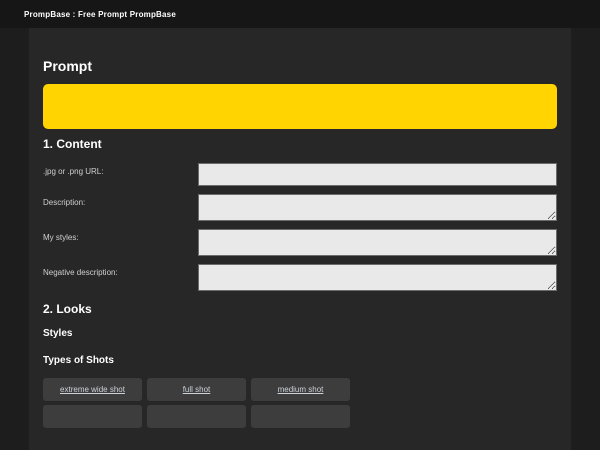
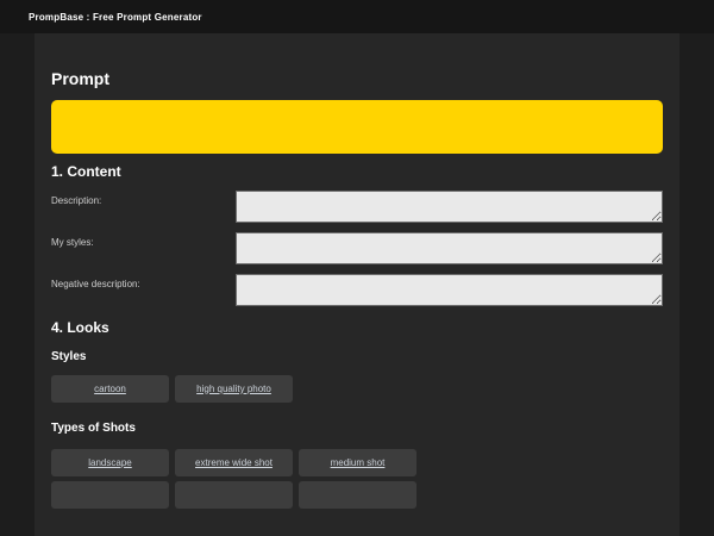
- PrompBase : Free Prompt PrompBase
+ PrompBase : Free Prompt Generator
  Prompt
  1. Content
- .jpg or .png URL:
  Description:
  My styles:
  Negative description:
- 2. Looks
+ 4. Looks
  Styles
+ cartoon
+ high quality photo
  Types of Shots
+ landscape
  extreme wide shot
- full shot
  medium shot
